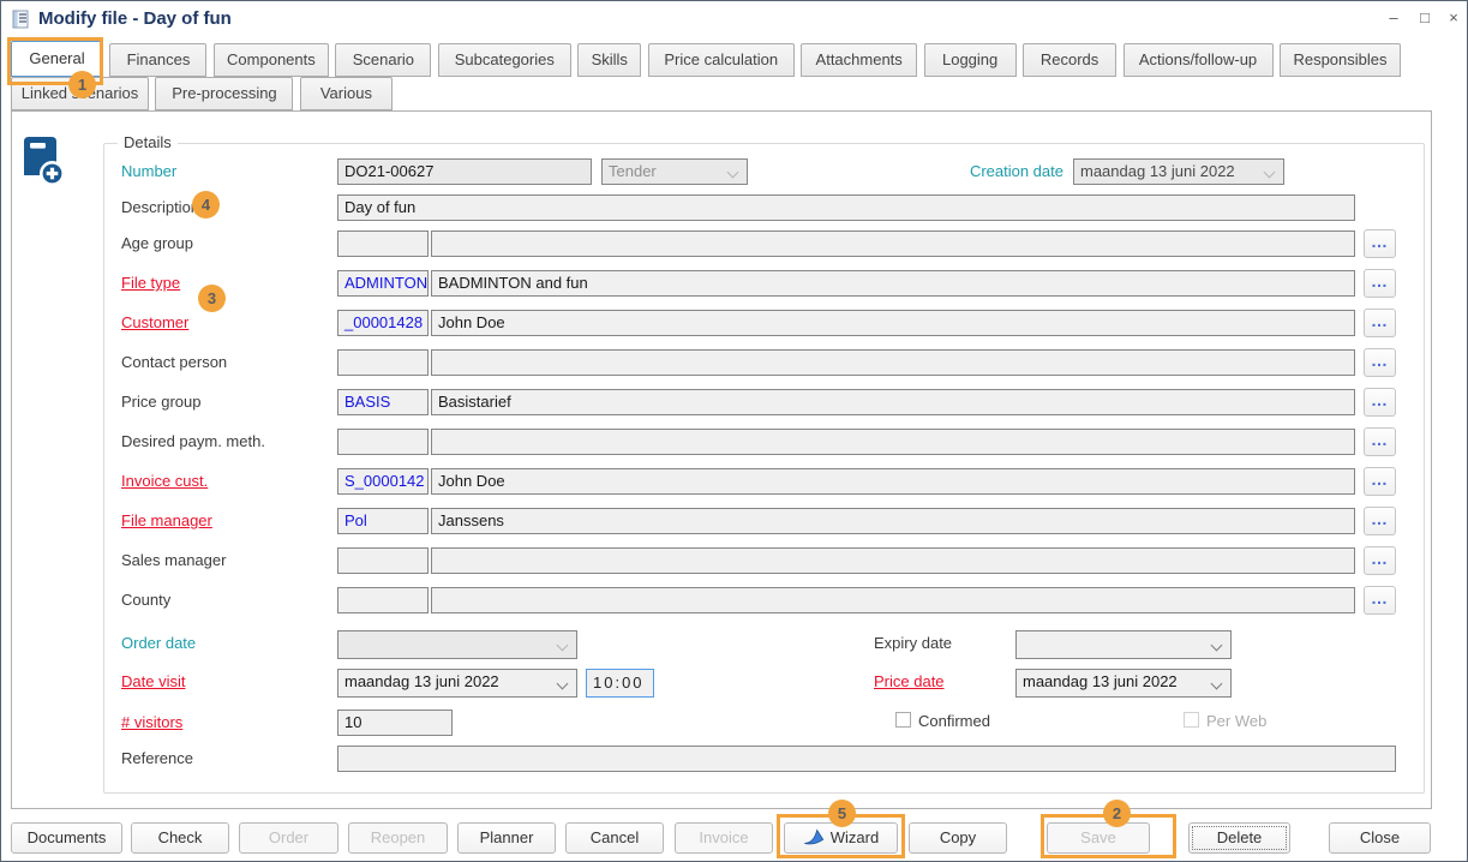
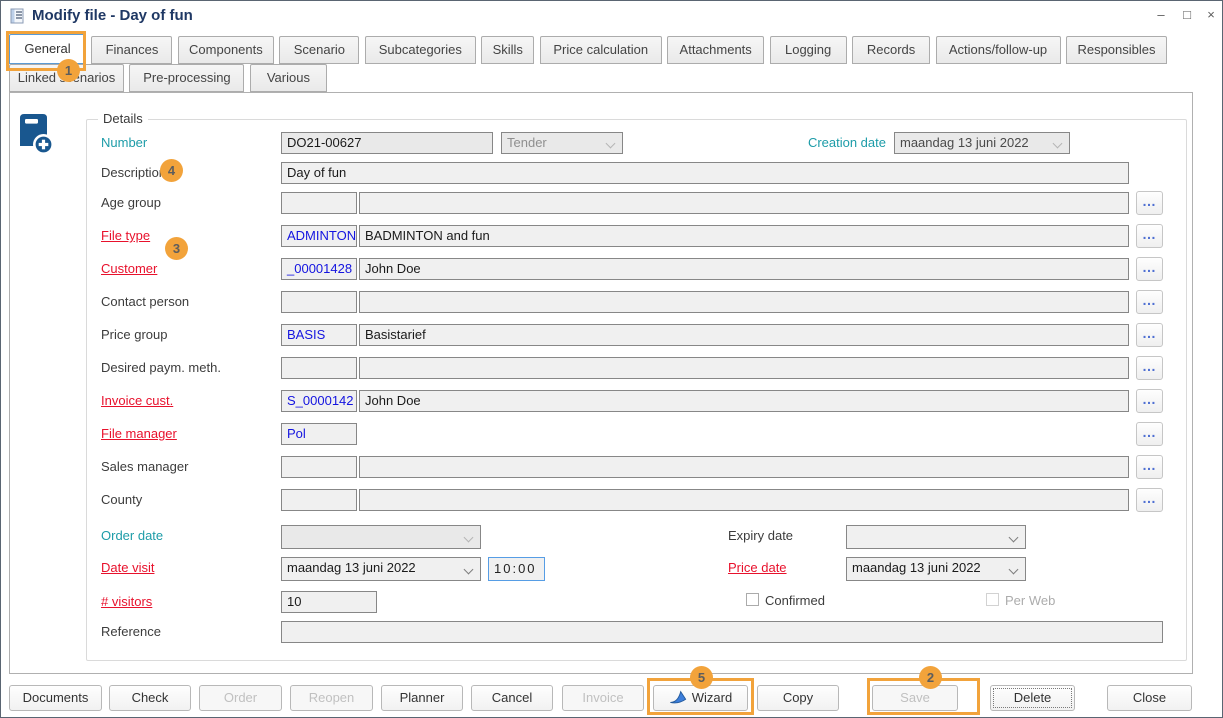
  Modify file - Day of fun
  –
  □
  ×
  General Finances Components Scenario Subcategories Skills Price calculation Attachments Logging Records Actions/follow-up Responsibles
  Linkednarios Pre-processing Various
  Details
  Number
  DO21-00627
  Tender
  Creation date
  maandag 13 juni 2022
  Descriptio
  Day of fun
  Age group
  …
  File type
  ADMINTON
  BADMINTON and fun
  …
  Customer
  _00001428
  John Doe
  …
  Contact person
  …
  Price group
  BASIS
  Basistarief
  …
  Desired paym. meth.
  …
  Invoice cust.
  S_0000142
  John Doe
  …
  File manager
  Pol
- Janssens
  …
  Sales manager
  …
  County
  …
  Order date
  Expiry date
  Date visit
  maandag 13 juni 2022
  10:00
  Price date
  maandag 13 juni 2022
  # visitors
  10
  Confirmed
  Per Web
  Reference
  Documents
  Check
  Order
  Reopen
  Planner
  Cancel
  Invoice
  Wizard
  Copy
  Save
  Delete
  Close
  1
  4
  3
  5
  2
